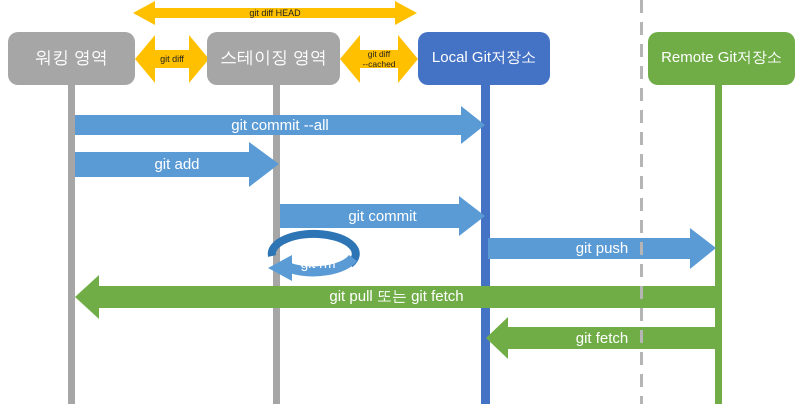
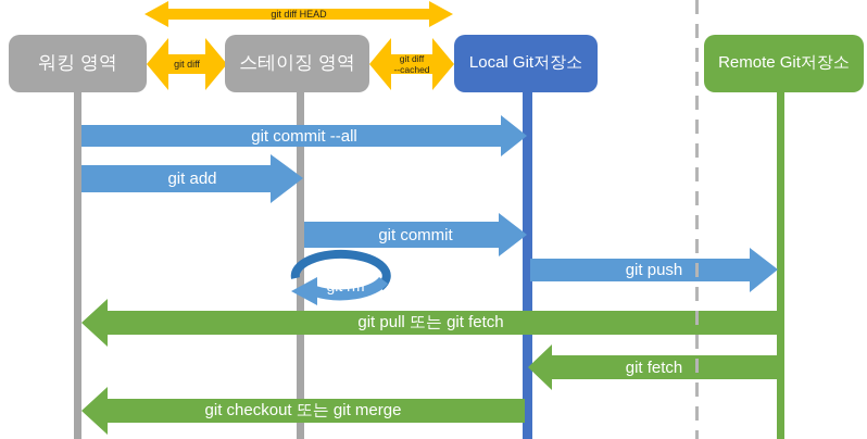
  워킹 영역
  스테이징 영역
  Local Git저장소
  Remote Git저장소
  git diff HEAD
  git diff
  git diff
  --cached
  git commit --all
  git add
  git commit
  git rm
  git push
  git pull 또는 git fetch
  git fetch
+ git checkout 또는 git merge
